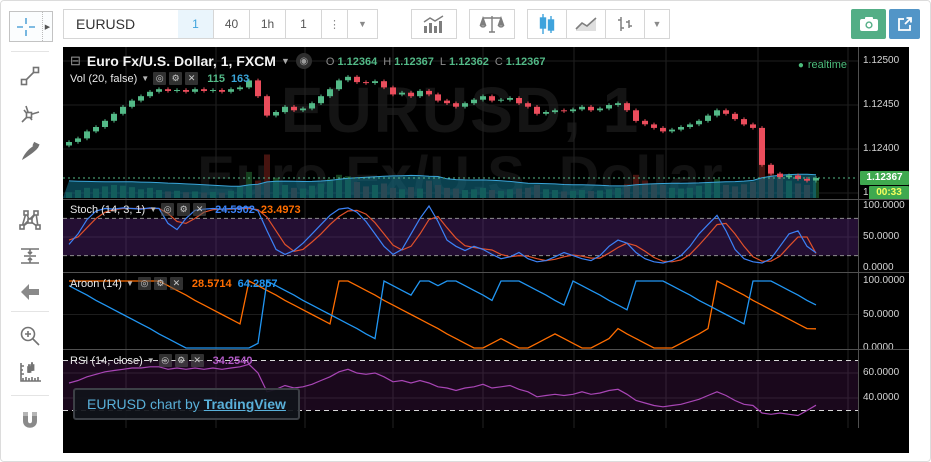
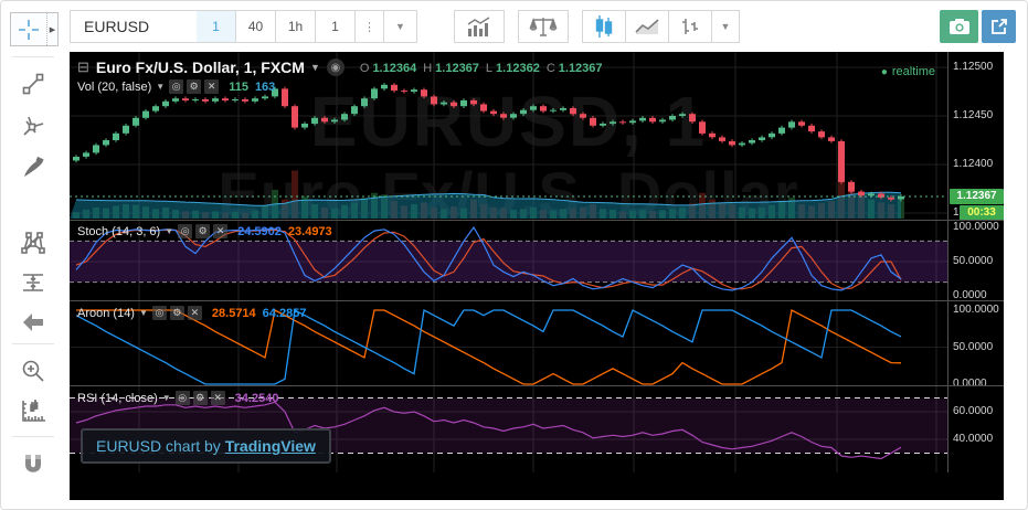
  EURUSD
  1
  40
  1h
  1
  ⋮
  ▼
  ▼
  Euro FU.S. Dollar
  ⊟
  Euro Fx/U.S. Dollar, 1, FXCM
  ▼
  ◉
  O 1.12364 H 1.12367 L 1.12362 C 1.12367
  ● realtime
  Vol (20, false)
  ▼
  ◎
  ⚙
  ✕
  115
  163
- Stoch (14, 3, 1)
+ Stoch (14, 3, 6)
  ▼
  ◎
  ⚙
  ✕
  24.5902
  23.4973
  Aroon (14)
  ▼
  ◎
  ⚙
  ✕
  28.5714
  64.2857
  RSI (14, close)
  ▼
  ◎
  ⚙
  ✕
  34.2540
  1.12500
  1.12450
  1.12400
  100.0000
  50.0000
  0.0000
  100.0000
  50.0000
  0.0000
  60.0000
  40.0000
  1.12367
  00:33
  EURUSD chart by TradingView
